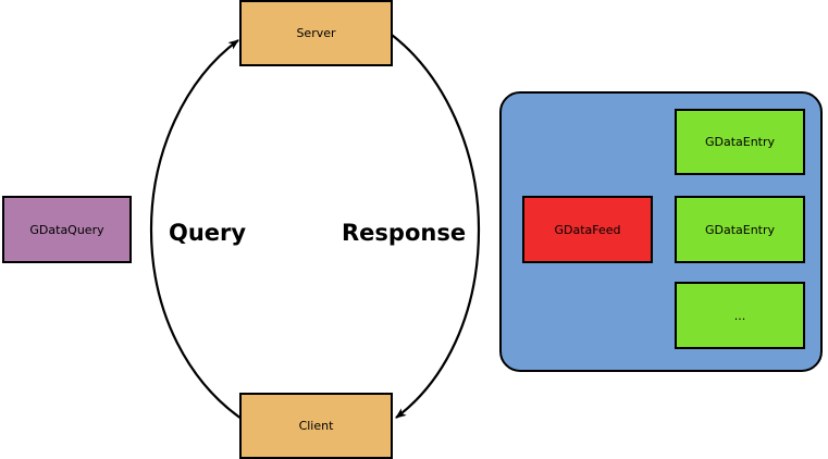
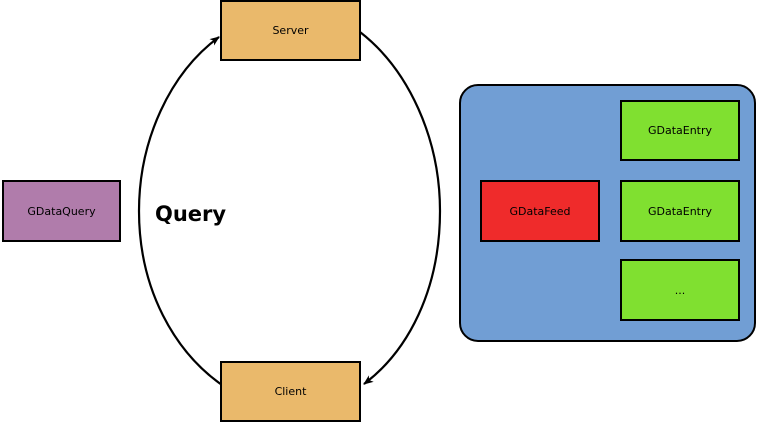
  GDataQuery
  Server
  Client
  Query
- Response
  GDataFeed
  GDataEntry
  GDataEntry
  ...
